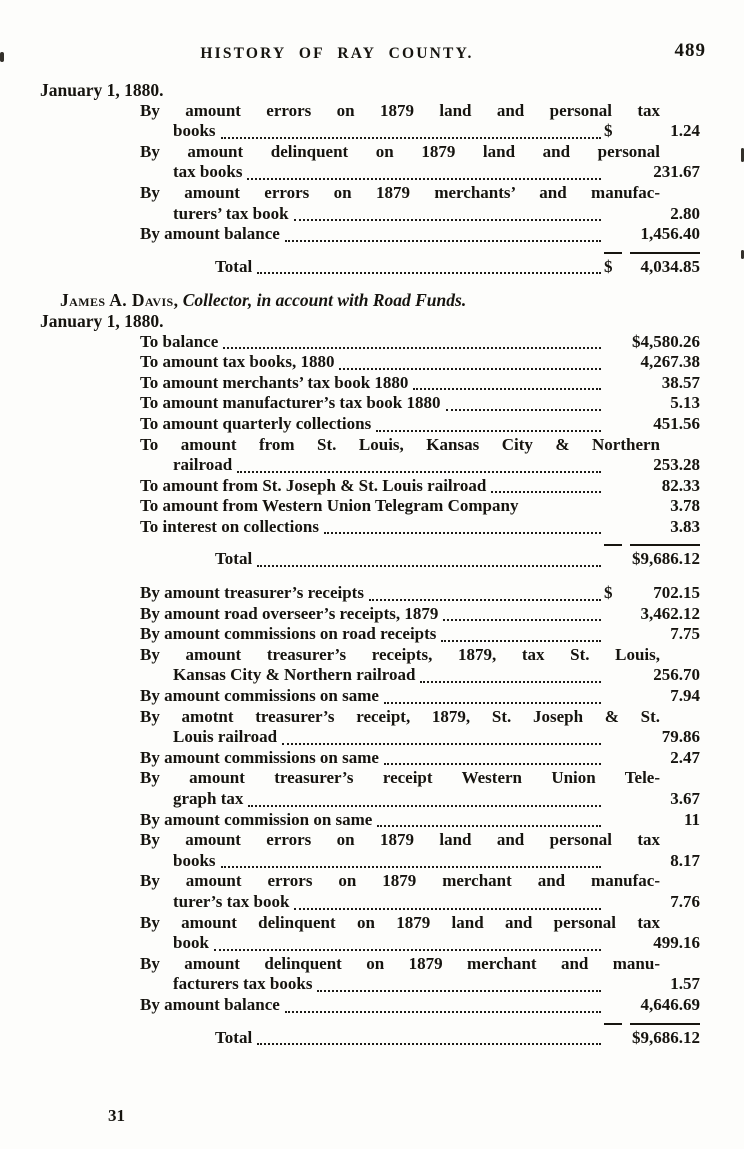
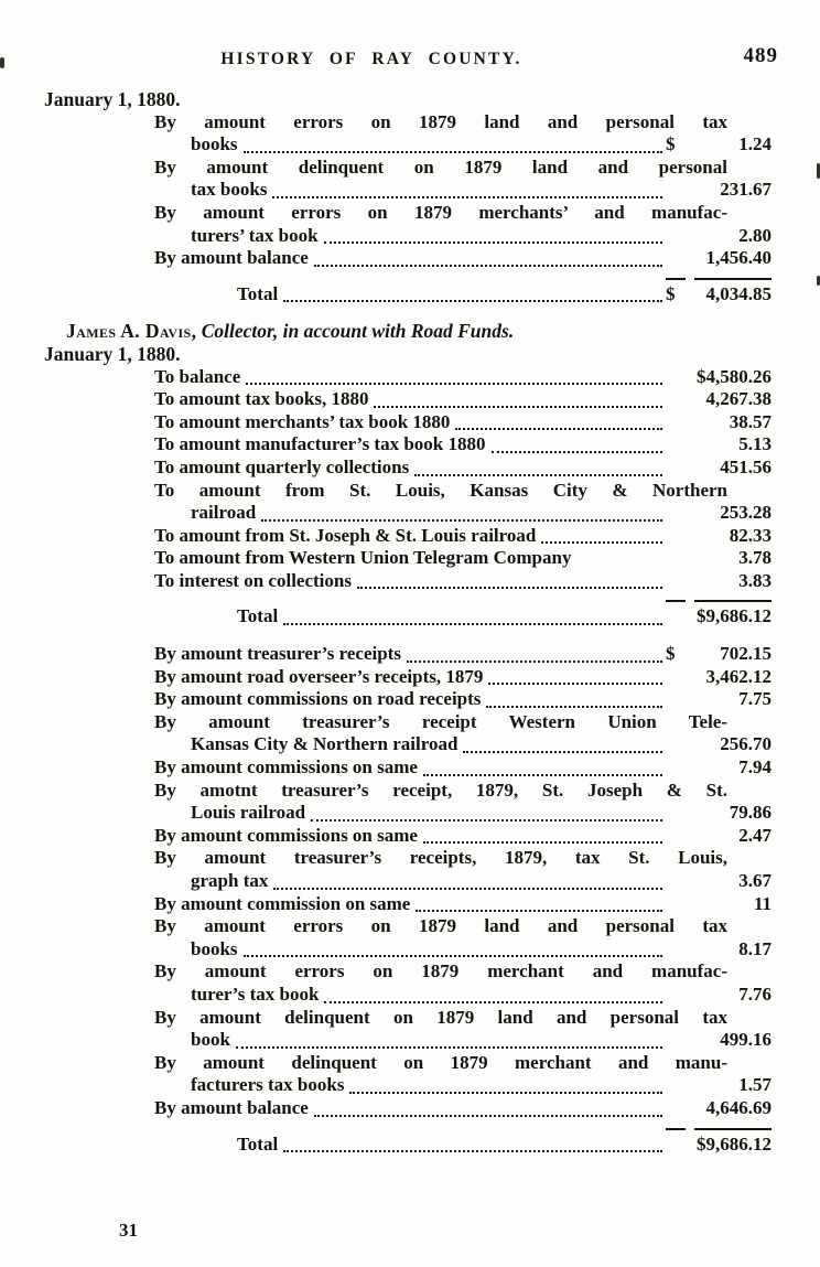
  HISTORY OF RAY COUNTY.
  489
  January 1, 1880.
  By amount errors on 1879 land and personal tax
  books
  $
  1.24
  By amount delinquent on 1879 land and personal
  tax books
  231.67
  By amount errors on 1879 merchants’ and manufac-
  turers’ tax book
  2.80
  By amount balance
  1,456.40
  Total
  $
  4,034.85
  James A. Davis, Collector, in account with Road Funds.
  January 1, 1880.
  To balance
  $4,580.26
  To amount tax books, 1880
  4,267.38
  To amount merchants’ tax book 1880
  38.57
  To amount manufacturer’s tax book 1880
  5.13
  To amount quarterly collections
  451.56
  To amount from St. Louis, Kansas City & Northern
  railroad
  253.28
  To amount from St. Joseph & St. Louis railroad
  82.33
  To amount from Western Union Telegram Company
  3.78
  To interest on collections
  3.83
  Total
  $9,686.12
  By amount treasurer’s receipts
  $
  702.15
  By amount road overseer’s receipts, 1879
  3,462.12
  By amount commissions on road receipts
  7.75
- By amount treasurer’s receipts, 1879, tax St. Louis,
+ By amount treasurer’s receipt Western Union Tele-
  Kansas City & Northern railroad
  256.70
  By amount commissions on same
  7.94
  By amotnt treasurer’s receipt, 1879, St. Joseph & St.
  Louis railroad
  79.86
  By amount commissions on same
  2.47
- By amount treasurer’s receipt Western Union Tele-
+ By amount treasurer’s receipts, 1879, tax St. Louis,
  graph tax
  3.67
  By amount commission on same
  11
  By amount errors on 1879 land and personal tax
  books
  8.17
  By amount errors on 1879 merchant and manufac-
  turer’s tax book
  7.76
  By amount delinquent on 1879 land and personal tax
  book
  499.16
  By amount delinquent on 1879 merchant and manu-
  facturers tax books
  1.57
  By amount balance
  4,646.69
  Total
  $9,686.12
  31
